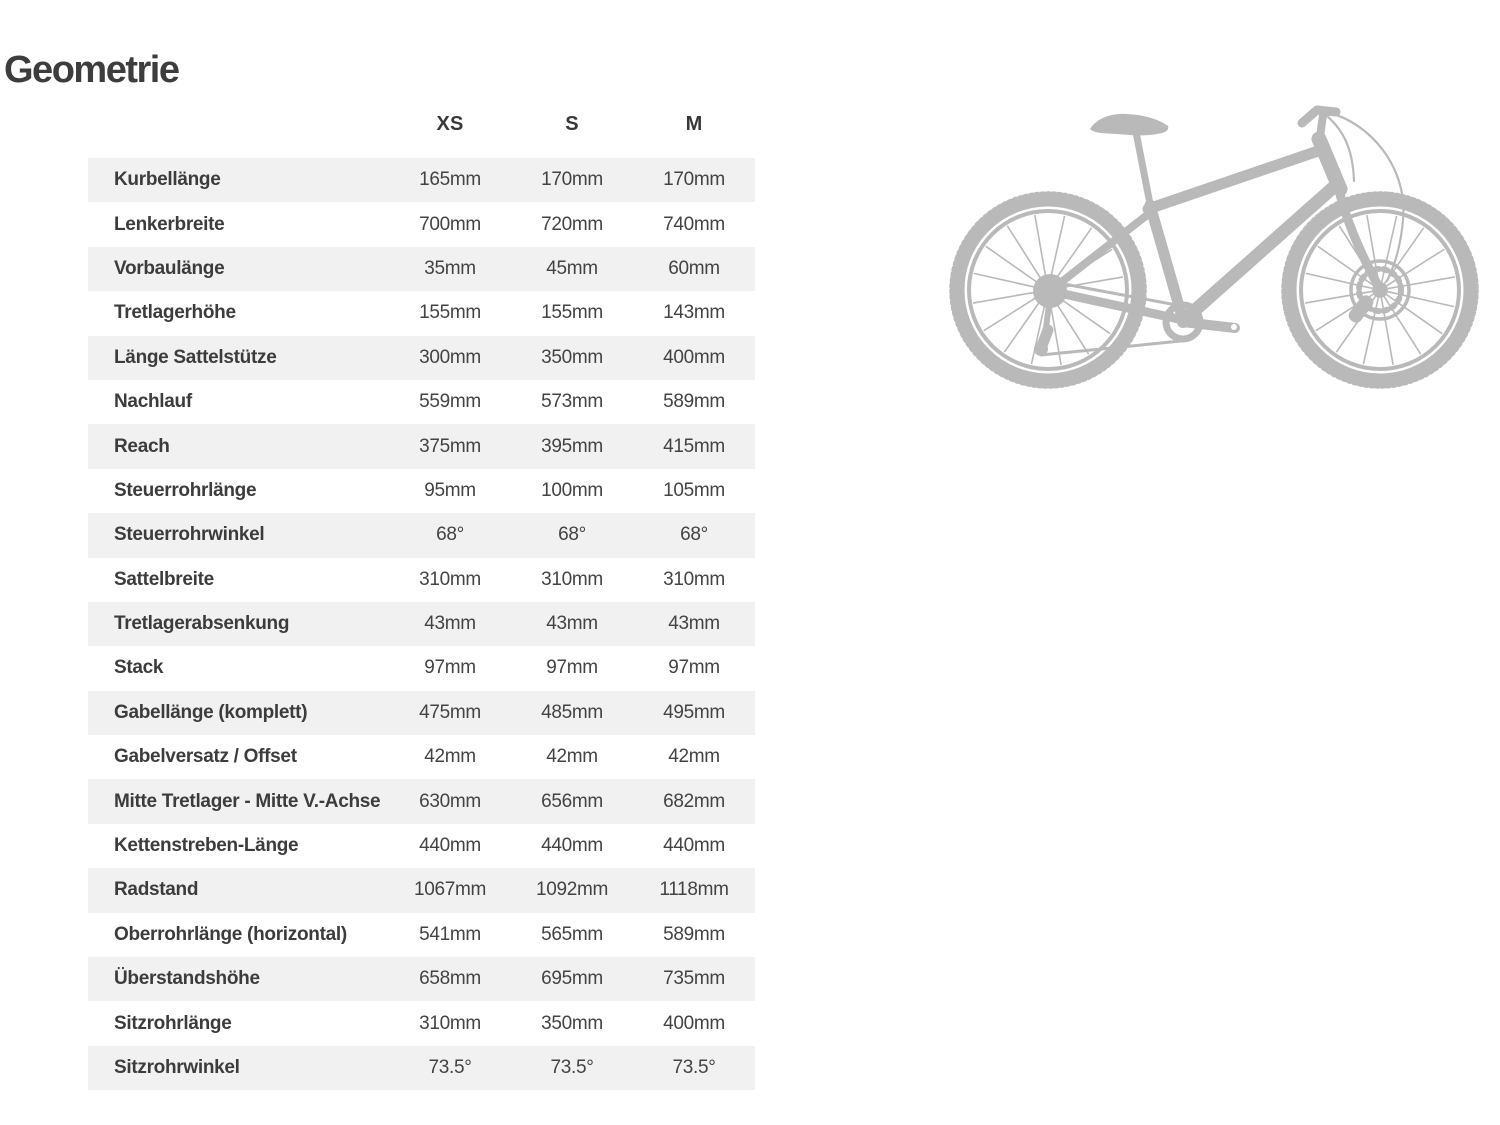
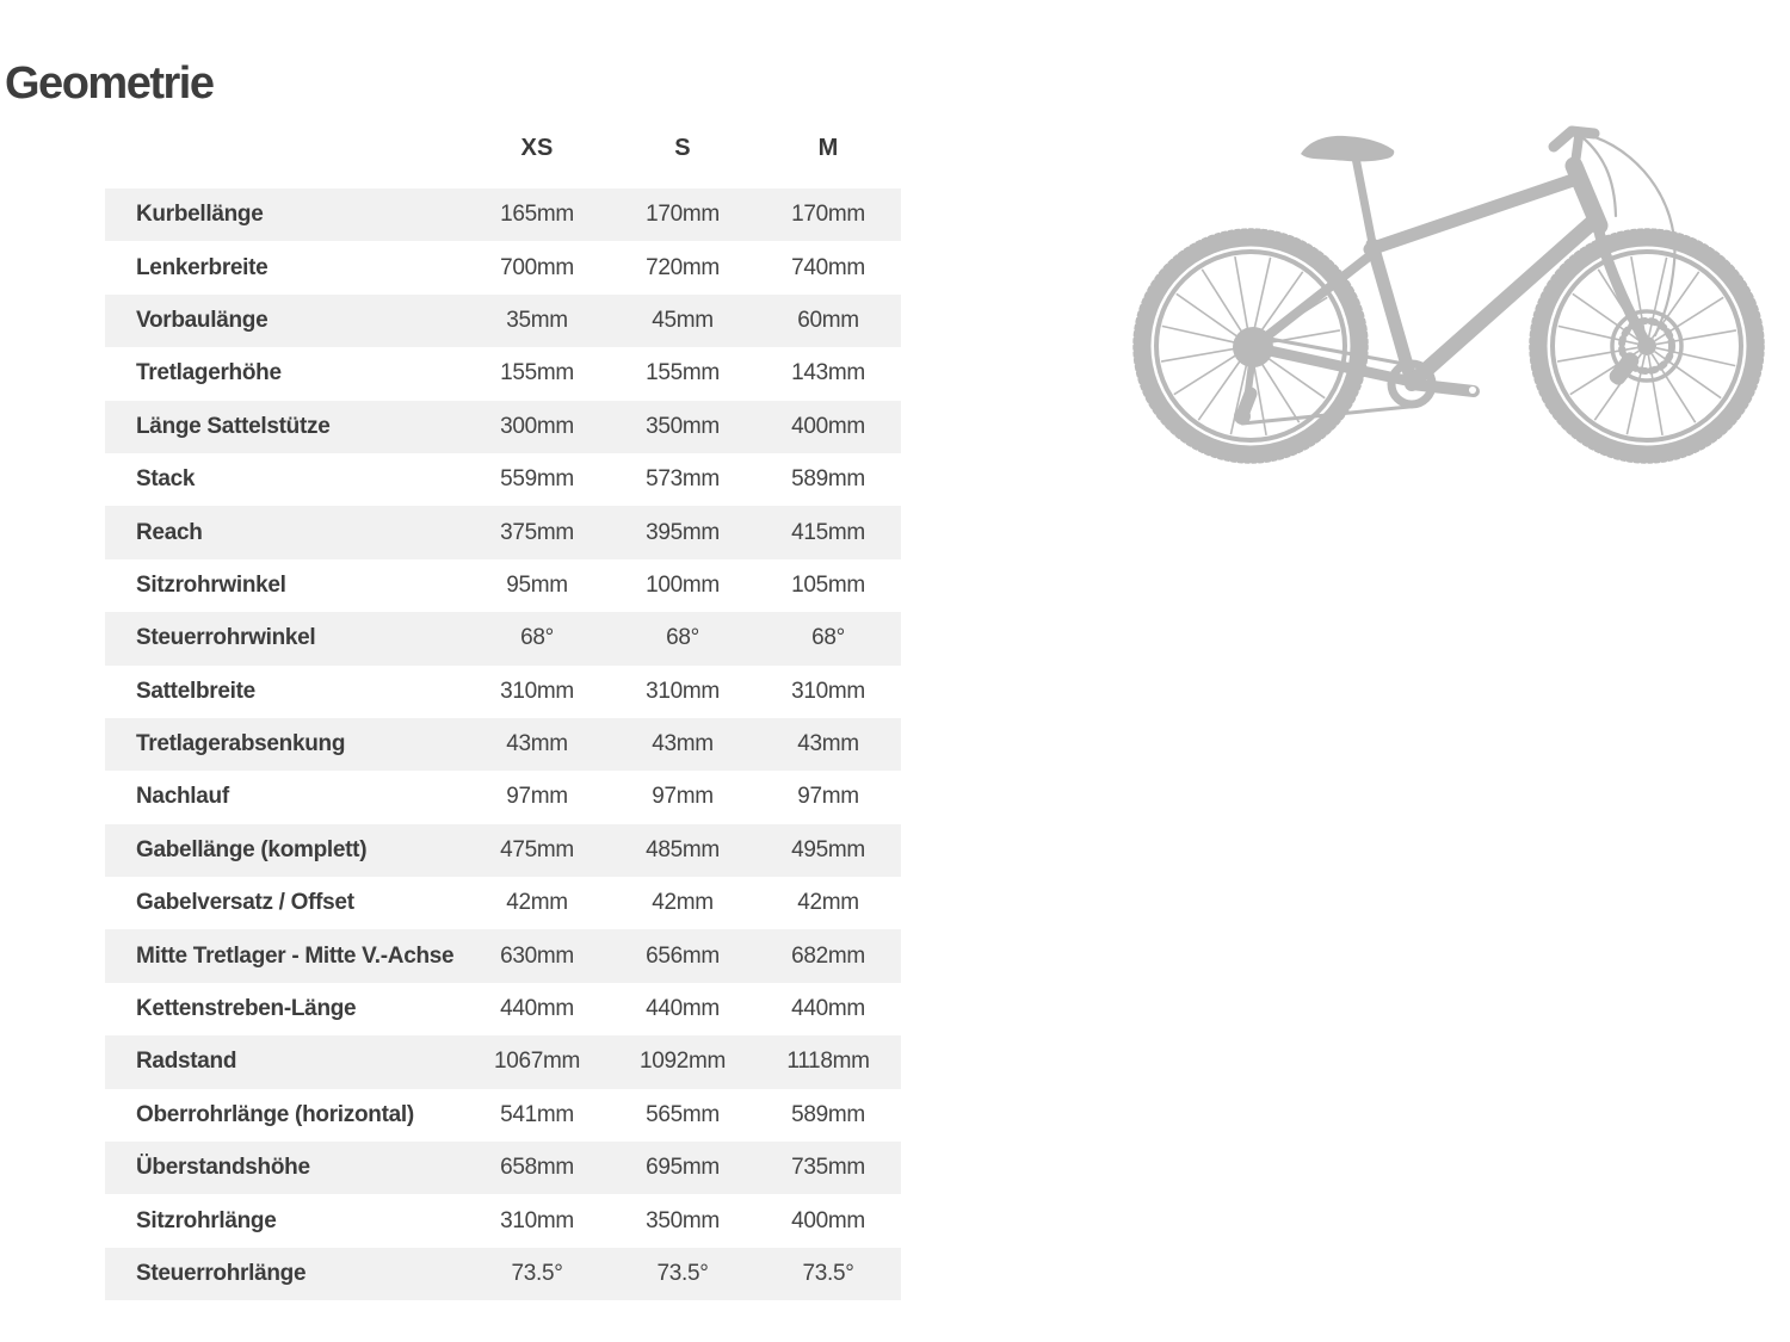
  Geometrie
  XS
  S
  M
  Kurbellänge
  165mm
  170mm
  170mm
  Lenkerbreite
  700mm
  720mm
  740mm
  Vorbaulänge
  35mm
  45mm
  60mm
  Tretlagerhöhe
  155mm
  155mm
  143mm
  Länge Sattelstütze
  300mm
  350mm
  400mm
- Nachlauf
+ Stack
  559mm
  573mm
  589mm
  Reach
  375mm
  395mm
  415mm
- Steuerrohrlänge
+ Sitzrohrwinkel
  95mm
  100mm
  105mm
  Steuerrohrwinkel
  68°
  68°
  68°
  Sattelbreite
  310mm
  310mm
  310mm
  Tretlagerabsenkung
  43mm
  43mm
  43mm
- Stack
+ Nachlauf
  97mm
  97mm
  97mm
  Gabellänge (komplett)
  475mm
  485mm
  495mm
  Gabelversatz / Offset
  42mm
  42mm
  42mm
  Mitte Tretlager - Mitte V.-Achse
  630mm
  656mm
  682mm
  Kettenstreben-Länge
  440mm
  440mm
  440mm
  Radstand
  1067mm
  1092mm
  1118mm
  Oberrohrlänge (horizontal)
  541mm
  565mm
  589mm
  Überstandshöhe
  658mm
  695mm
  735mm
  Sitzrohrlänge
  310mm
  350mm
  400mm
- Sitzrohrwinkel
+ Steuerrohrlänge
  73.5°
  73.5°
  73.5°
